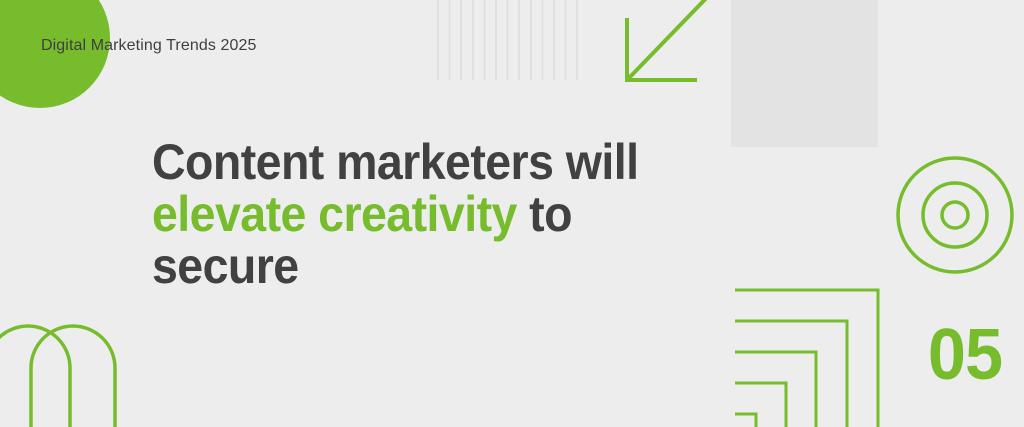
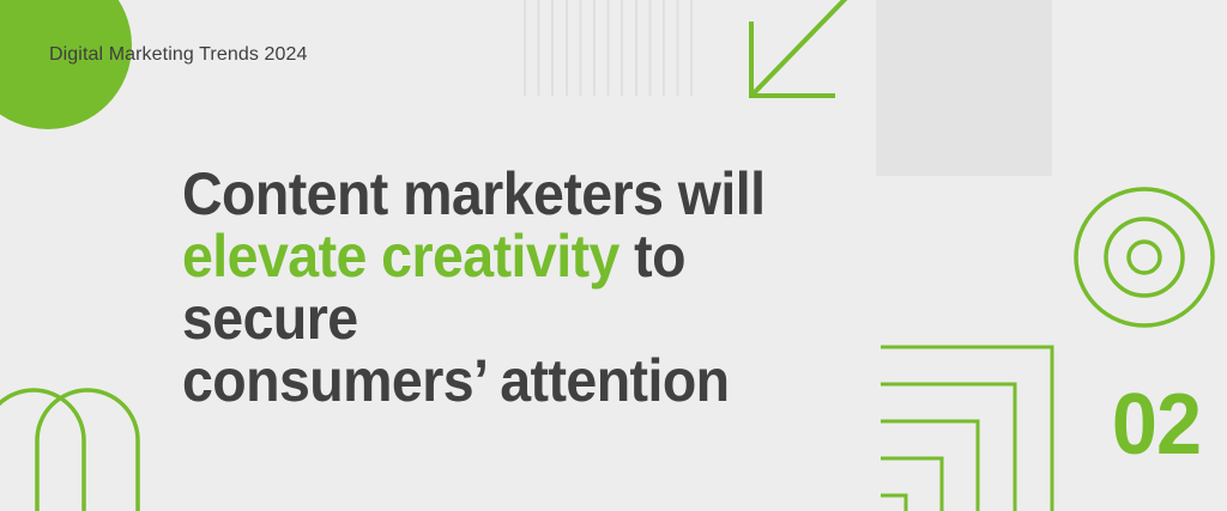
- Digital Marketing Trends 2025
+ Digital Marketing Trends 2024
  Content marketers will
  elevate creativity to secure
+ consumers’ attention
- 05
+ 02
